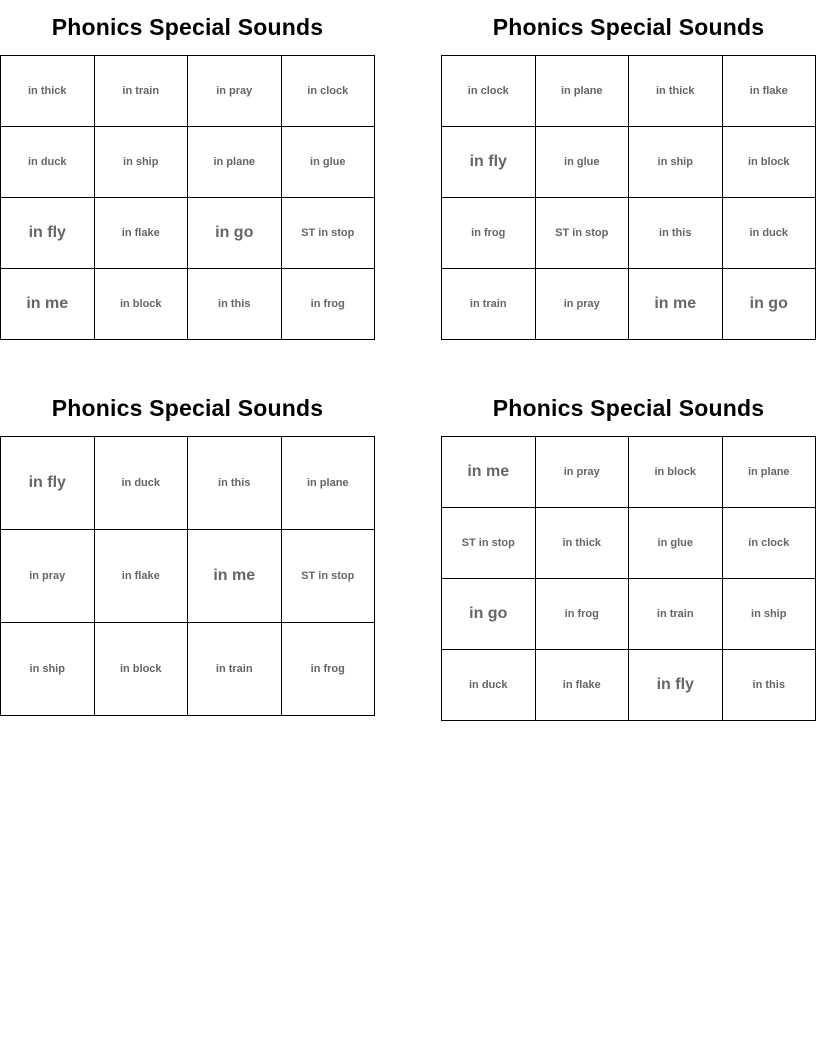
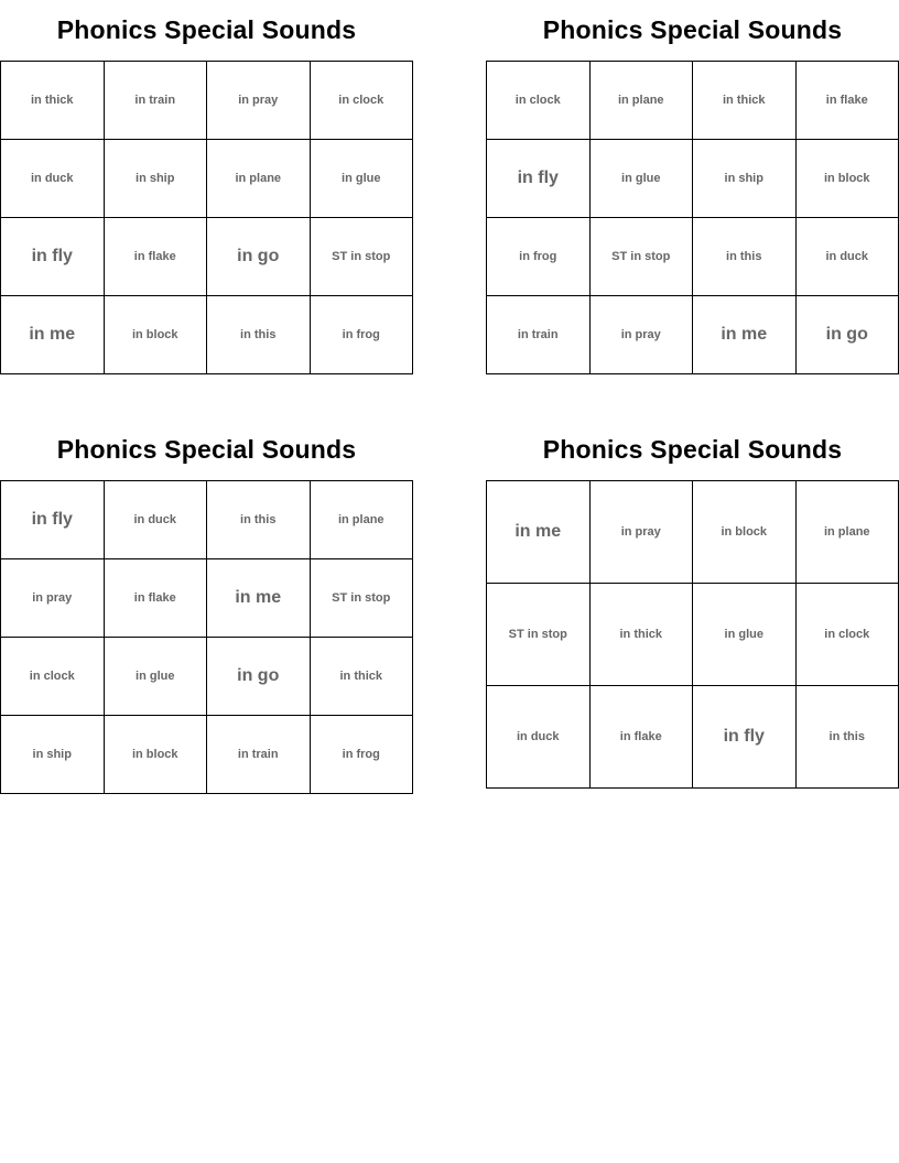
  Phonics Special Sounds
  in thick	in train	in pray	in clock
  in duck	in ship	in plane	in glue
  in fly	in flake	in go	ST in stop
  in me	in block	in this	in frog
  Phonics Special Sounds
  in clock	in plane	in thick	in flake
  in fly	in glue	in ship	in block
  in frog	ST in stop	in this	in duck
  in train	in pray	in me	in go
  Phonics Special Sounds
  in fly	in duck	in this	in plane
  in pray	in flake	in me	ST in stop
+ in clock	in glue	in go	in thick
  in ship	in block	in train	in frog
  Phonics Special Sounds
  in me	in pray	in block	in plane
  ST in stop	in thick	in glue	in clock
- in go	in frog	in train	in ship
  in duck	in flake	in fly	in this
